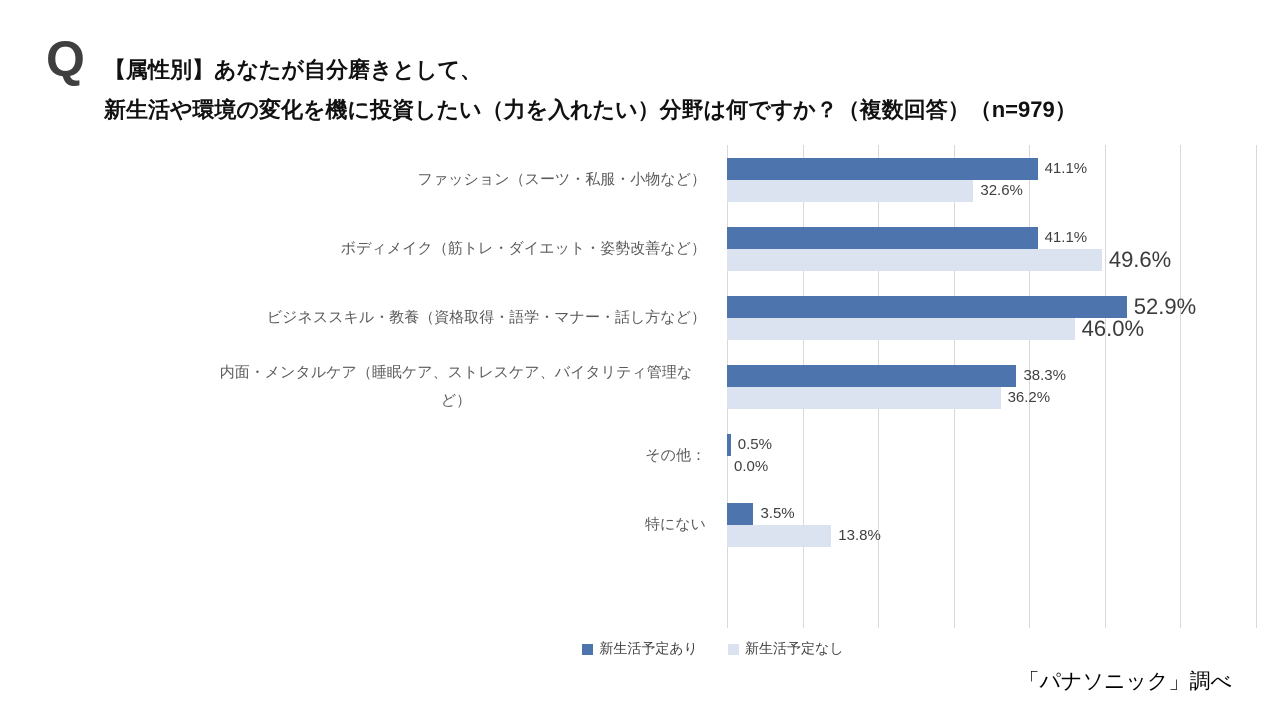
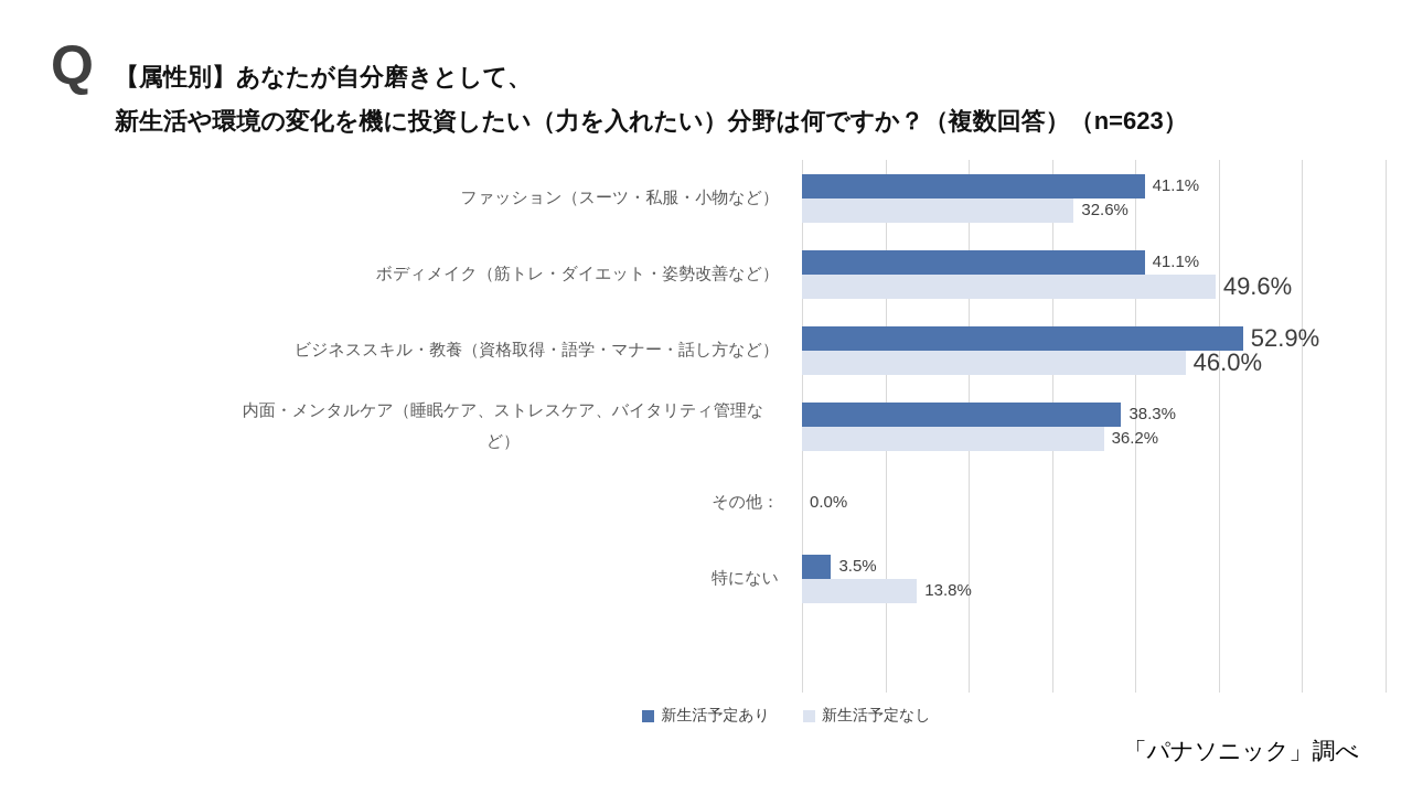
  Q
  【属性別】あなたが自分磨きとして、
- 新生活や環境の変化を機に投資したい（力を入れたい）分野は何ですか？（複数回答）（n=979）
+ 新生活や環境の変化を機に投資したい（力を入れたい）分野は何ですか？（複数回答）（n=623）
  ファッション（スーツ・私服・小物など）
  41.1%
  32.6%
  ボディメイク（筋トレ・ダイエット・姿勢改善など）
  41.1%
  49.6%
  ビジネススキル・教養（資格取得・語学・マナー・話し方など）
  52.9%
  46.0%
  内面・メンタルケア（睡眠ケア、ストレスケア、バイタリティ管理など）
  38.3%
  36.2%
  その他：
- 0.5%
  0.0%
  特にない
  3.5%
  13.8%
  新生活予定あり
  新生活予定なし
  「パナソニック」調べ
